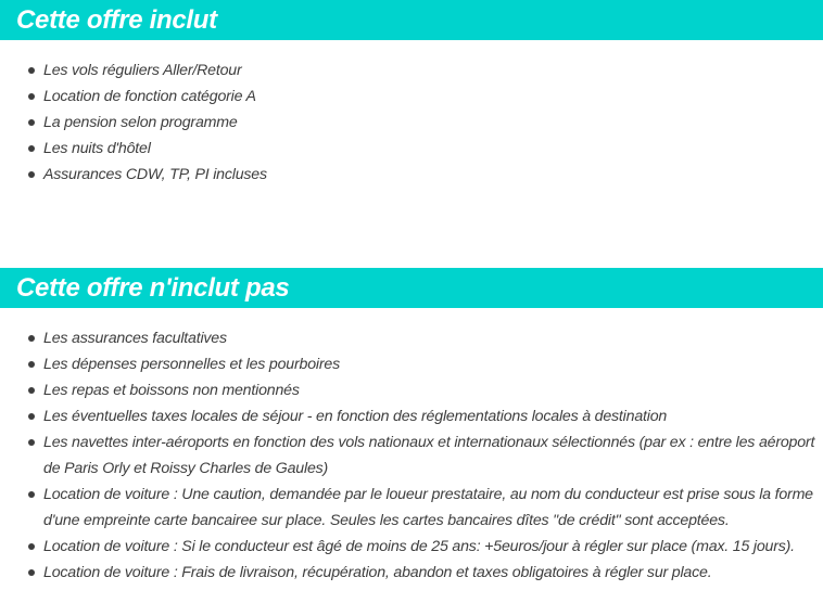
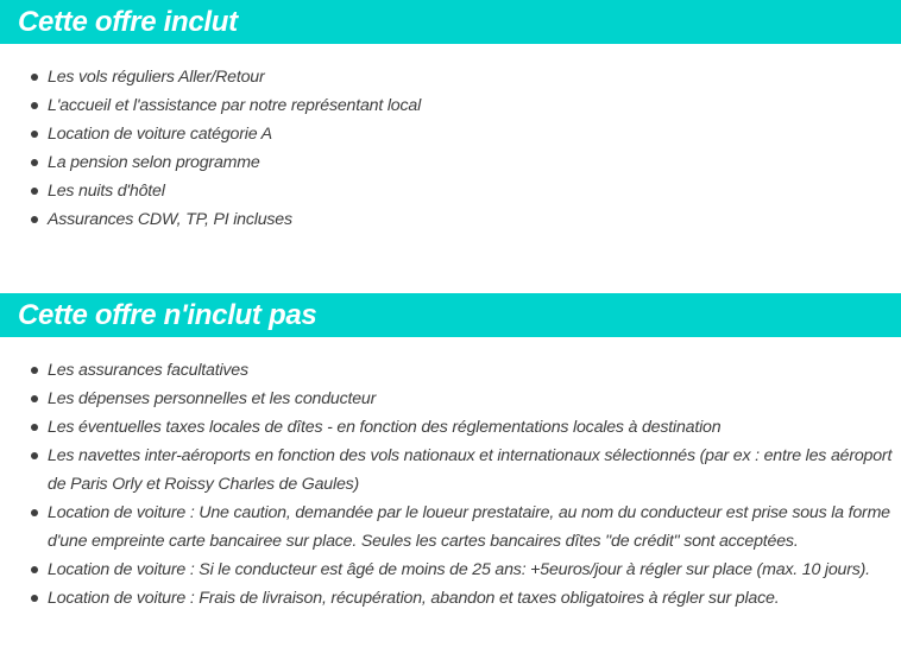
  Cette offre inclut
  Les vols réguliers Aller/Retour
+ L'accueil et l'assistance par notre représentant local
- Location de fonction catégorie A
+ Location de voiture catégorie A
  La pension selon programme
  Les nuits d'hôtel
  Assurances CDW, TP, PI incluses
  Cette offre n'inclut pas
  Les assurances facultatives
- Les dépenses personnelles et les pourboires
+ Les dépenses personnelles et les conducteur
- Les repas et boissons non mentionnés
- Les éventuelles taxes locales de séjour - en fonction des réglementations locales à destination
+ Les éventuelles taxes locales de dîtes - en fonction des réglementations locales à destination
  Les navettes inter-aéroports en fonction des vols nationaux et internationaux sélectionnés (par ex : entre les aéroport de Paris Orly et Roissy Charles de Gaules)
  Location de voiture : Une caution, demandée par le loueur prestataire, au nom du conducteur est prise sous la forme d'une empreinte carte bancairee sur place. Seules les cartes bancaires dîtes "de crédit" sont acceptées.
- Location de voiture : Si le conducteur est âgé de moins de 25 ans: +5euros/jour à régler sur place (max. 15 jours).
+ Location de voiture : Si le conducteur est âgé de moins de 25 ans: +5euros/jour à régler sur place (max. 10 jours).
  Location de voiture : Frais de livraison, récupération, abandon et taxes obligatoires à régler sur place.
